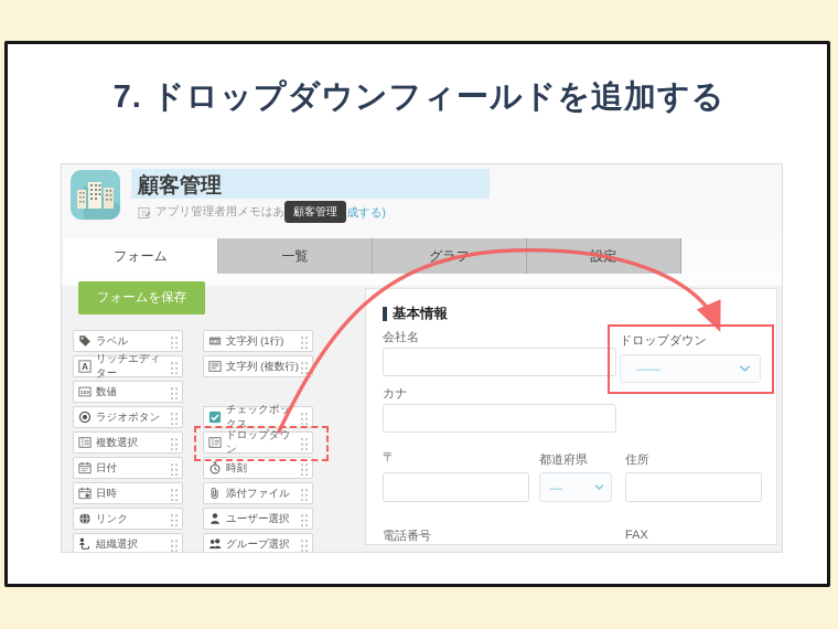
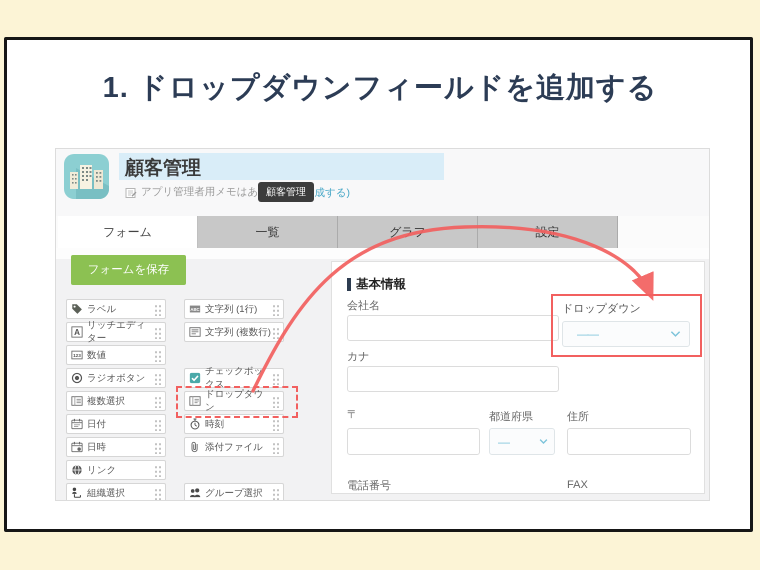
- 7. ドロップダウンフィールドを追加する
+ 1. ドロップダウンフィールドを追加する
  顧客管理
  アプリ管理者用メモはあ
  成する)
  顧客管理
  フォーム
  一覧
  フォームを保存
  ラベル
  A
  リッチエディター
  数値
  ラジオボタン
  複数選択
  日付
  日時
  リンク
  組織選択
  文字列 (1行)
  文字列 (複数行)
  チェックボックス
  ドロップダウン
  時刻
  添付ファイル
- ユーザー選択
  グループ選択
  基本情報
  会社名
  ドロップダウン
  ——
  カナ
  〒
  都道府県
  —
  住所
  電話番号
  FAX
